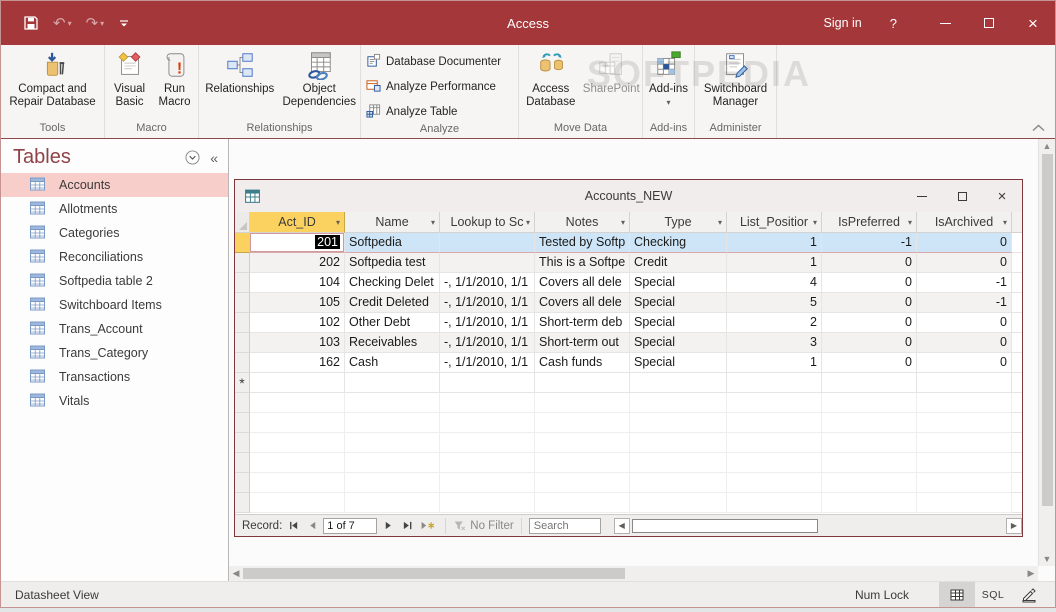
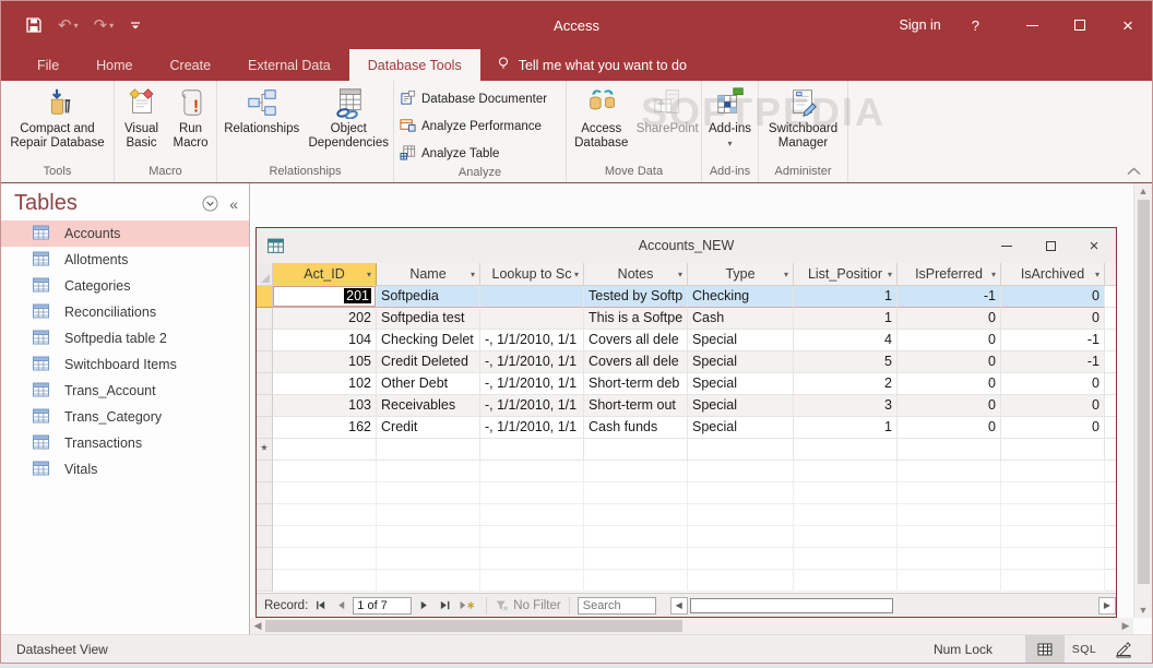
  ↶
  ▾
  ↷
  ▾
  Access
  Sign in
  ?
  ×
+ File
+ Home
+ Create
+ External Data
+ Database Tools
+ Tell me what you want to do
  SOFTPEDIA
  Compact and Repair Database
  Tools
  Visual Basic
  !
  Run Macro
  Macro
  Relationships
  Object Dependencies
  Relationships
  Database Documenter
  Analyze Performance
  Analyze Table
  Analyze
  Access Database
  SharePoint
  Move Data
  Add-ins ▾
  Add-ins
  Switchboard Manager
  Administer
  Tables
  «
  Accounts
  Allotments
  Categories
  Reconciliations
  Softpedia table 2
  Switchboard Items
  Trans_Account
  Trans_Category
  Transactions
  Vitals
  Accounts_NEW
  ×
  Act_ID
  ▾
  Name
  ▾
  Lookup to Sc
  ▾
  Notes
  ▾
  Type
  ▾
  List_Positior
  ▾
  IsPreferred
  ▾
  IsArchived
  ▾
  201
  Softpedia
  Tested by Softp
  Checking
  1
  -1
  0
  202
  Softpedia test
  This is a Softpe
- Credit
+ Cash
  1
  0
  0
  104
  Checking Delet
  -, 1/1/2010, 1/1
  Covers all dele
  Special
  4
  0
  -1
  105
  Credit Deleted
  -, 1/1/2010, 1/1
  Covers all dele
  Special
  5
  0
  -1
  102
  Other Debt
  -, 1/1/2010, 1/1
  Short-term deb
  Special
  2
  0
  0
  103
  Receivables
  -, 1/1/2010, 1/1
  Short-term out
  Special
  3
  0
  0
  162
- Cash
+ Credit
  -, 1/1/2010, 1/1
  Cash funds
  Special
  1
  0
  0
  *
  Record:
  1 of 7
  No Filter
  Search
  ◀
  ▶
  ▲
  ▼
  ◀
  ▶
  Datasheet View
  Num Lock
  SQL
